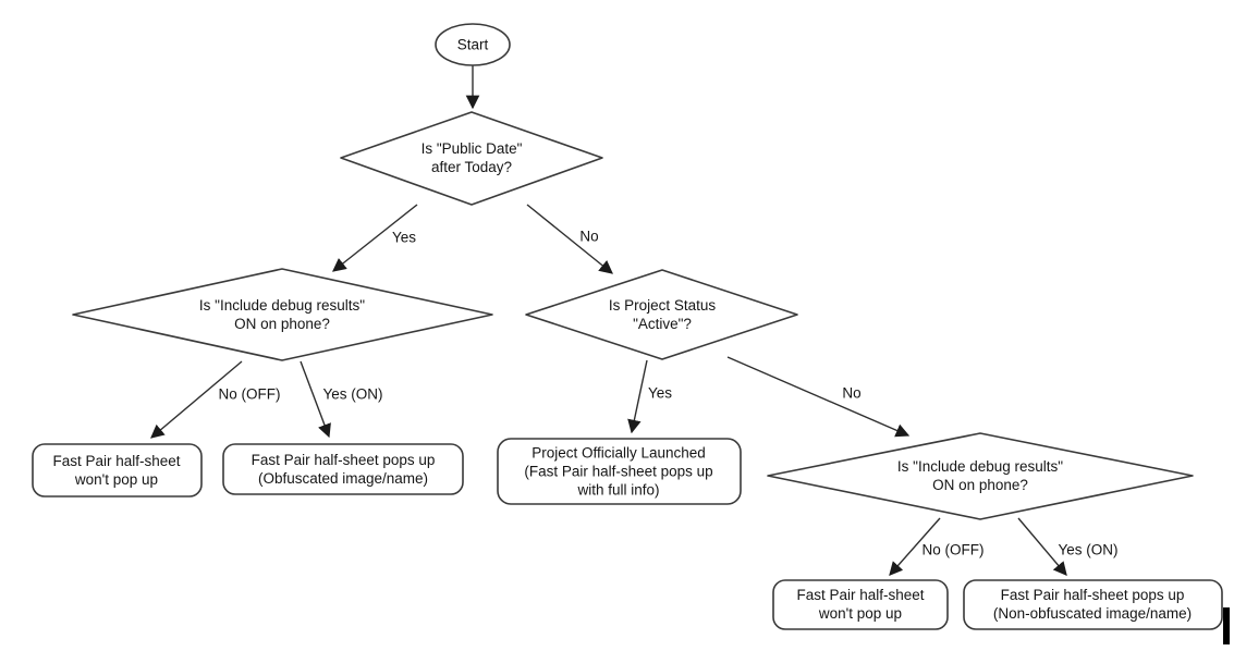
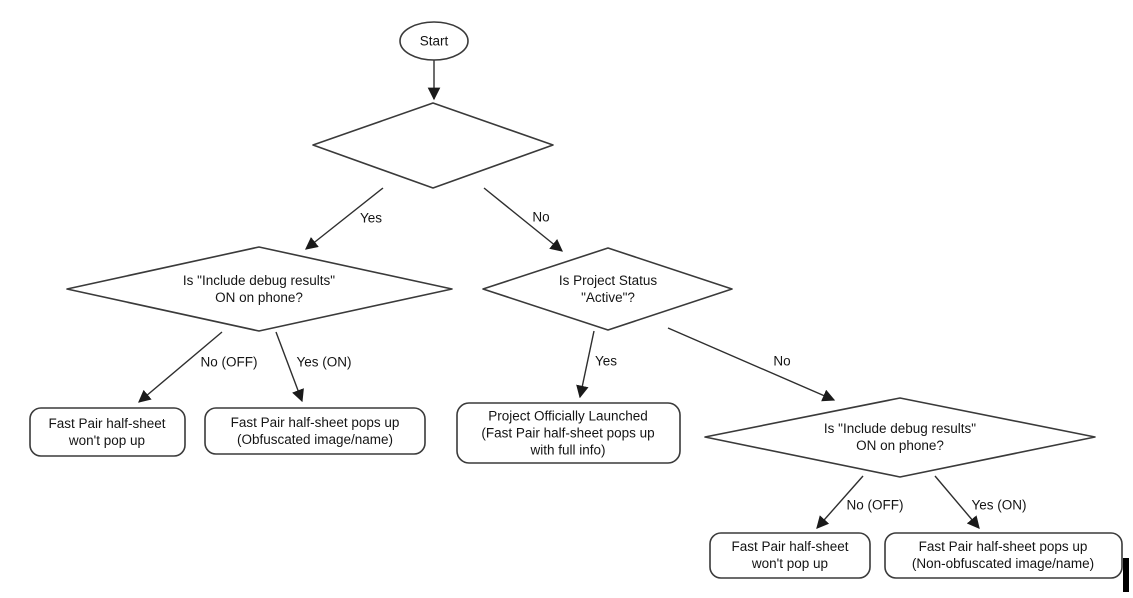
  Start
- Is "Public Date"
- after Today?
  Is "Include debug results"
  ON on phone?
  Is Project Status
  "Active"?
  Is "Include debug results"
  ON on phone?
  Fast Pair half-sheet
  won't pop up
  Fast Pair half-sheet pops up
  (Obfuscated image/name)
  Project Officially Launched
  (Fast Pair half-sheet pops up
  with full info)
  Fast Pair half-sheet
  won't pop up
  Fast Pair half-sheet pops up
  (Non-obfuscated image/name)
  Yes
  No
  No (OFF)
  Yes (ON)
  Yes
  No
  No (OFF)
  Yes (ON)
